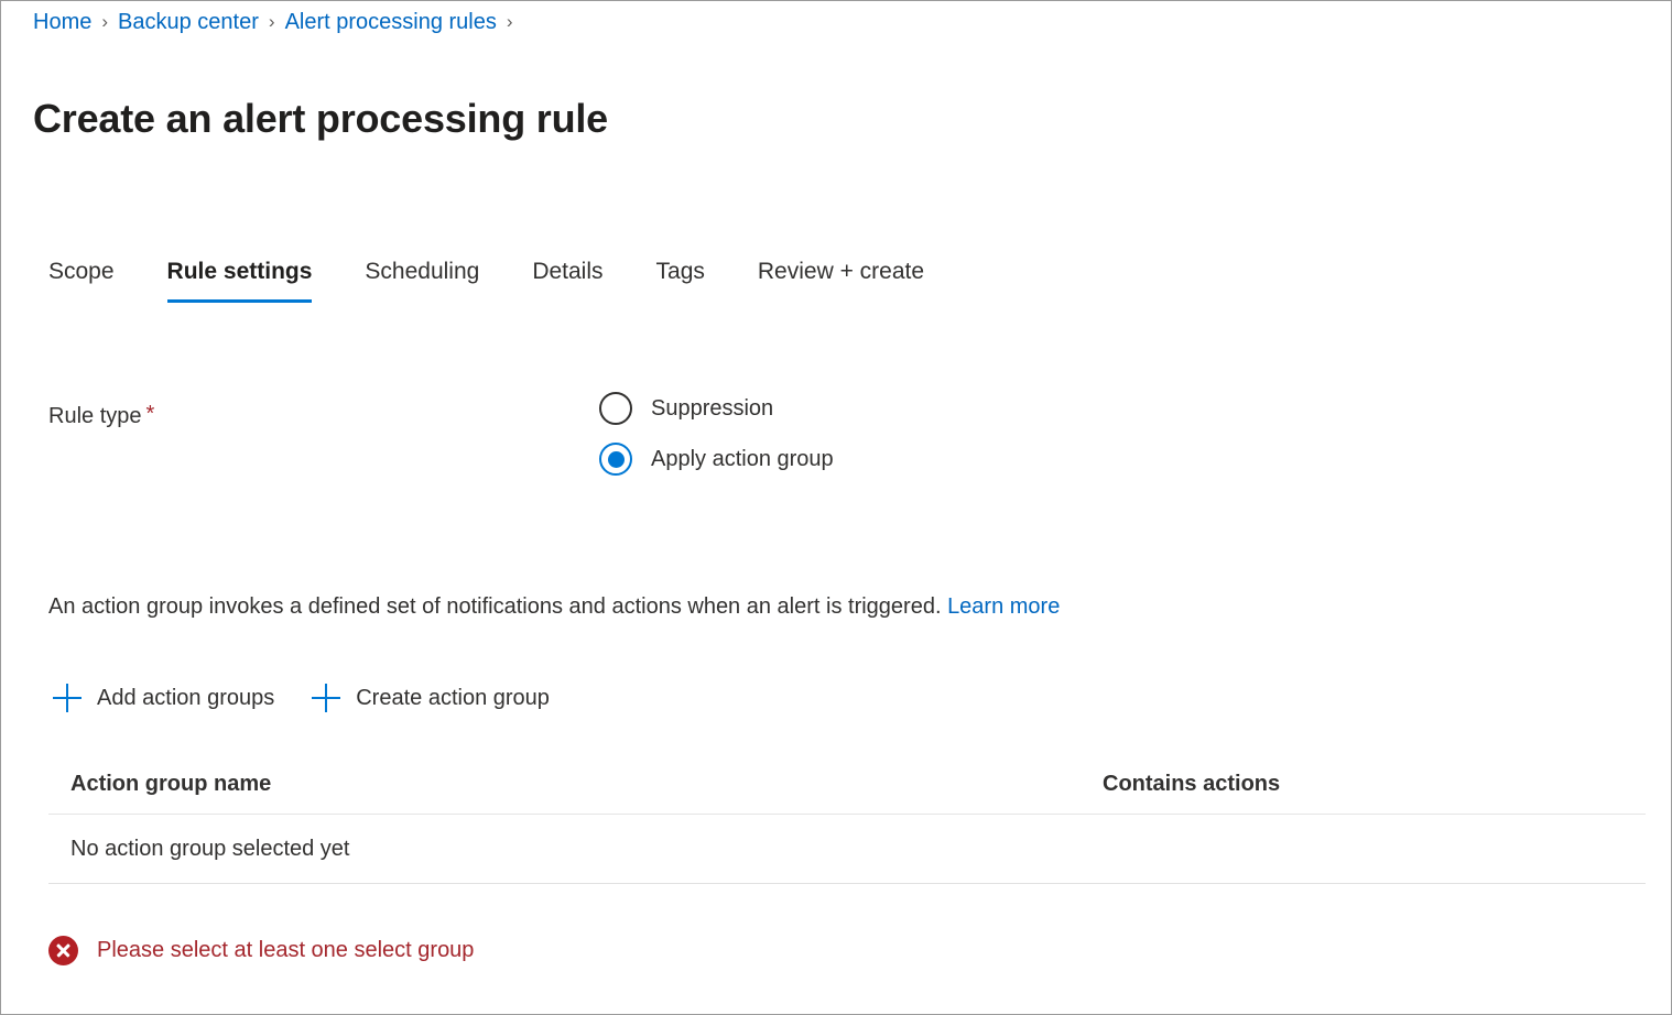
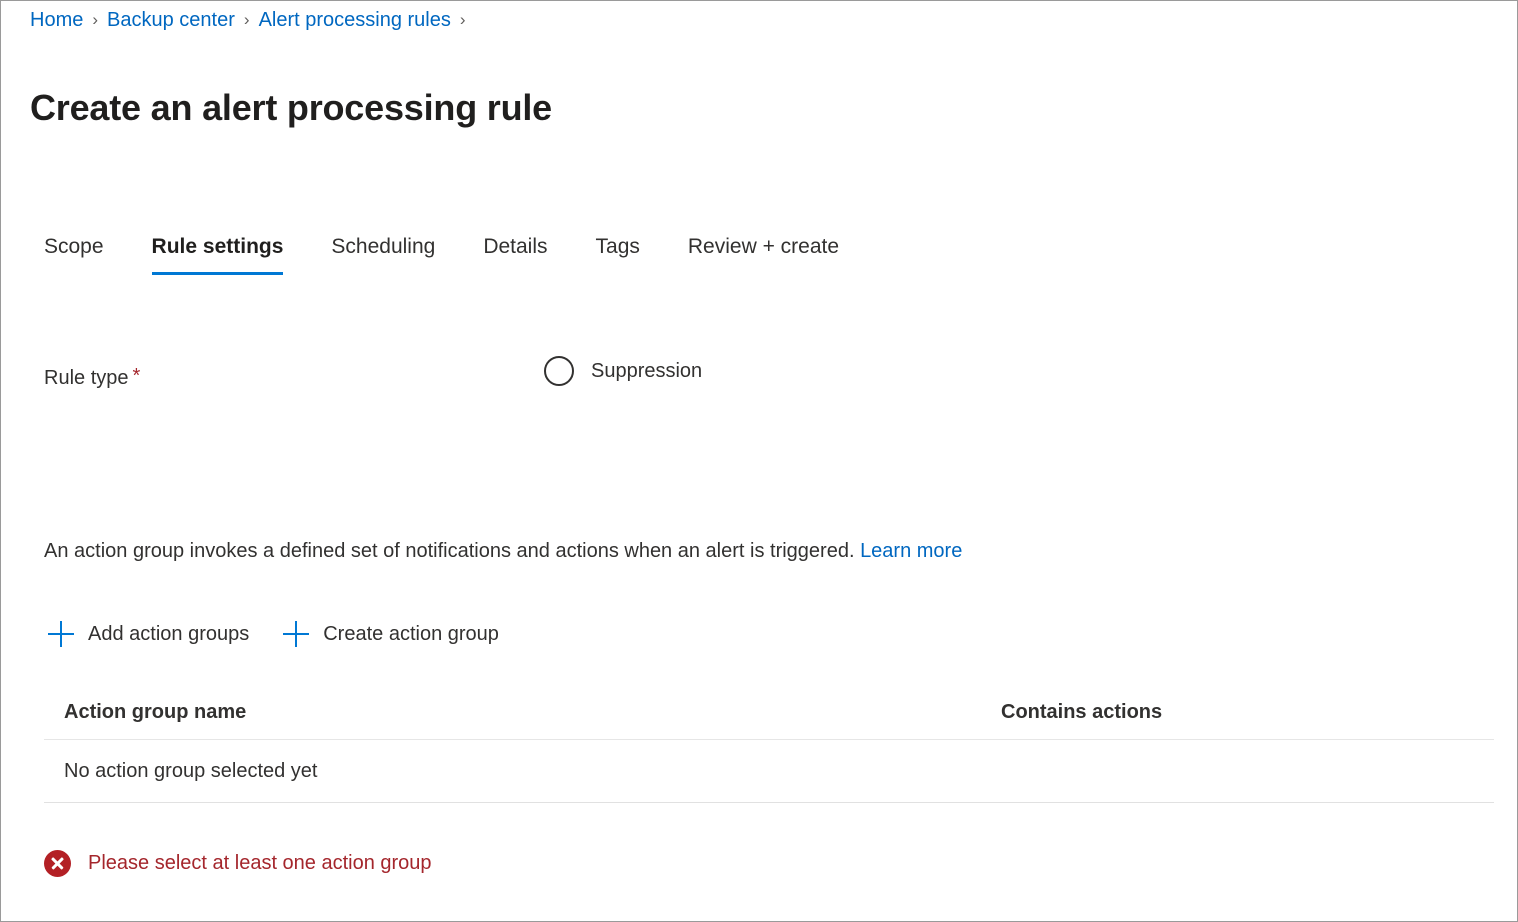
  Home
  ›
  Backup center
  ›
  Alert processing rules
  ›
  Create an alert processing rule
  Scope
  Rule settings
  Scheduling
  Details
  Tags
  Review + create
  Rule type *
  Suppression
- Apply action group
  An action group invokes a defined set of notifications and actions when an alert is triggered. Learn more
  Add action groups
  Create action group
  Action group name
  Contains actions
  No action group selected yet
- Please select at least one select group
+ Please select at least one action group
